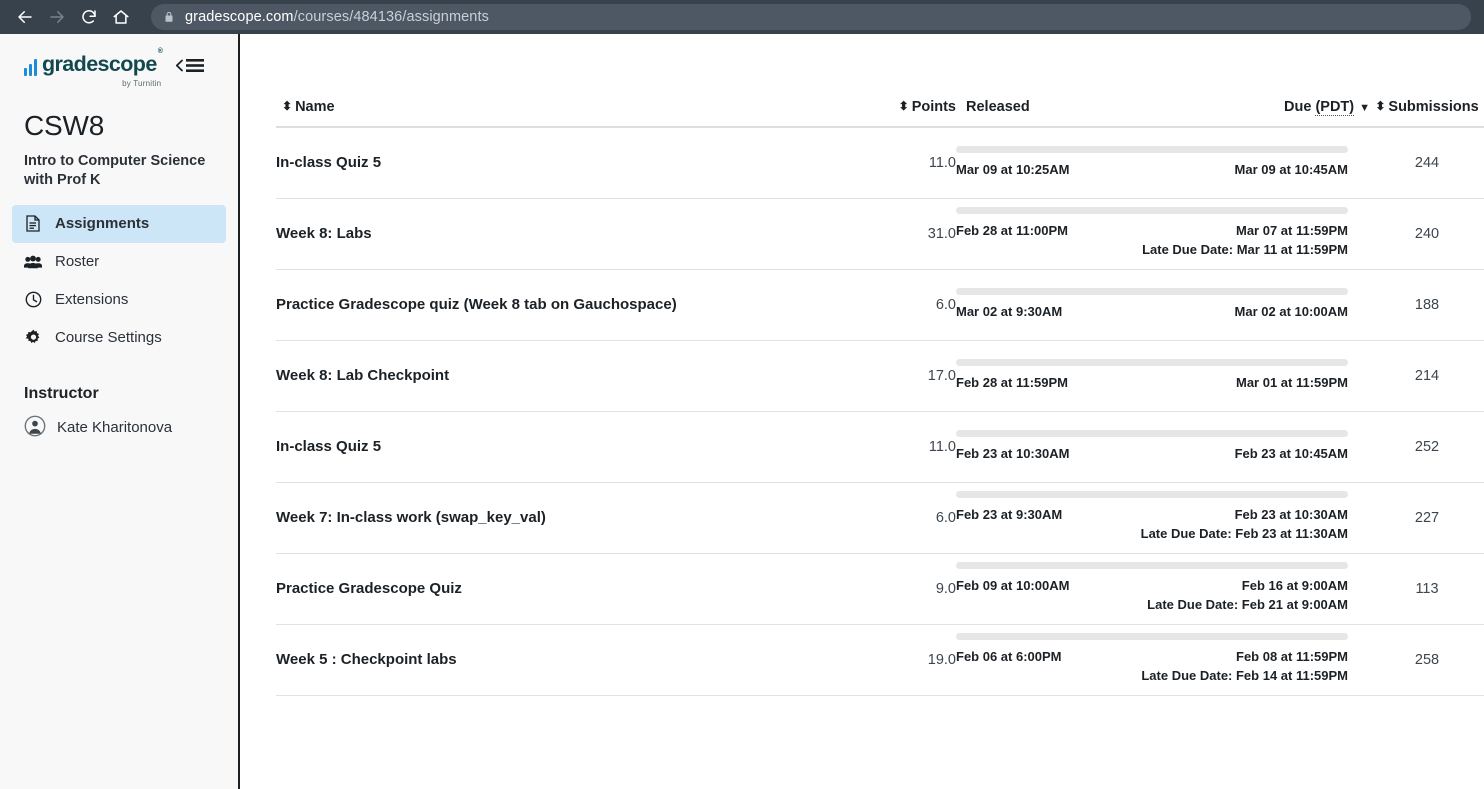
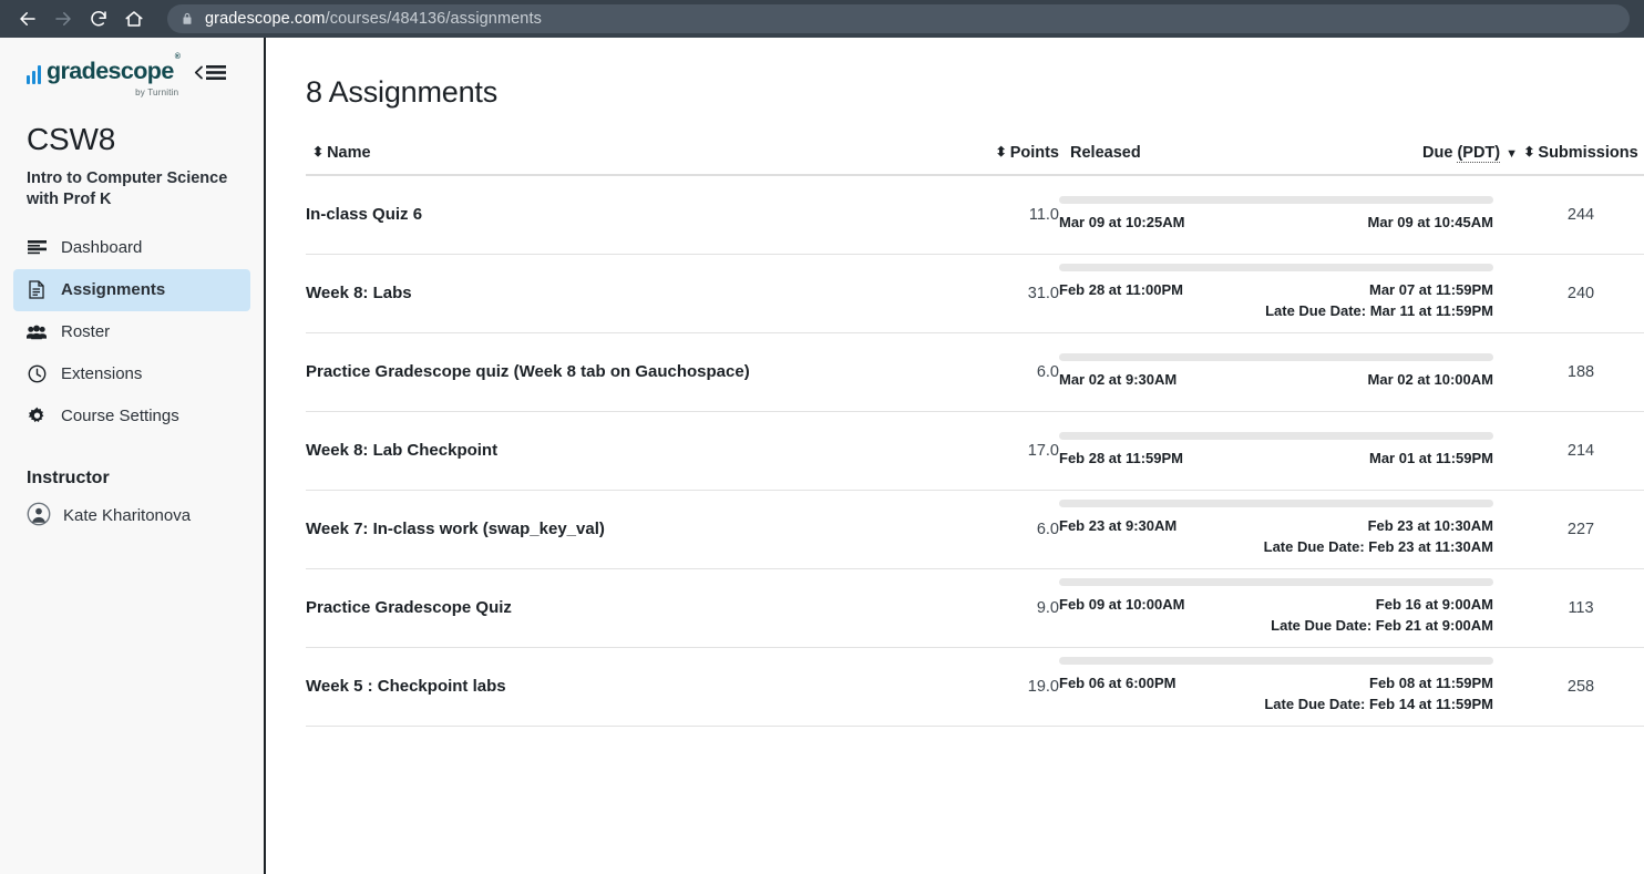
  gradescope.com/courses/484136/assignments
  gradescope
  by Turnitin
  CSW8
  Intro to Computer Science with Prof K
+ Dashboard
  Assignments
  Roster
  Extensions
  Course Settings
  Instructor
  Kate Kharitonova
+ 8 Assignments
  ⬍ Name	⬍ Points	Released Due (PDT) ▼	⬍ Submissions
- In-class Quiz 5	11.0	Mar 09 at 10:25AM Mar 09 at 10:45AM	244
+ In-class Quiz 6	11.0	Mar 09 at 10:25AM Mar 09 at 10:45AM	244
  Week 8: Labs	31.0	Feb 28 at 11:00PM Mar 07 at 11:59PMLate Due Date: Mar 11 at 11:59PM	240
  Practice Gradescope quiz (Week 8 tab on Gauchospace)	6.0	Mar 02 at 9:30AM Mar 02 at 10:00AM	188
  Week 8: Lab Checkpoint	17.0	Feb 28 at 11:59PM Mar 01 at 11:59PM	214
- In-class Quiz 5	11.0	Feb 23 at 10:30AM Feb 23 at 10:45AM	252
  Week 7: In-class work (swap_key_val)	6.0	Feb 23 at 9:30AM Feb 23 at 10:30AMLate Due Date: Feb 23 at 11:30AM	227
  Practice Gradescope Quiz	9.0	Feb 09 at 10:00AM Feb 16 at 9:00AMLate Due Date: Feb 21 at 9:00AM	113
  Week 5 : Checkpoint labs	19.0	Feb 06 at 6:00PM Feb 08 at 11:59PMLate Due Date: Feb 14 at 11:59PM	258
